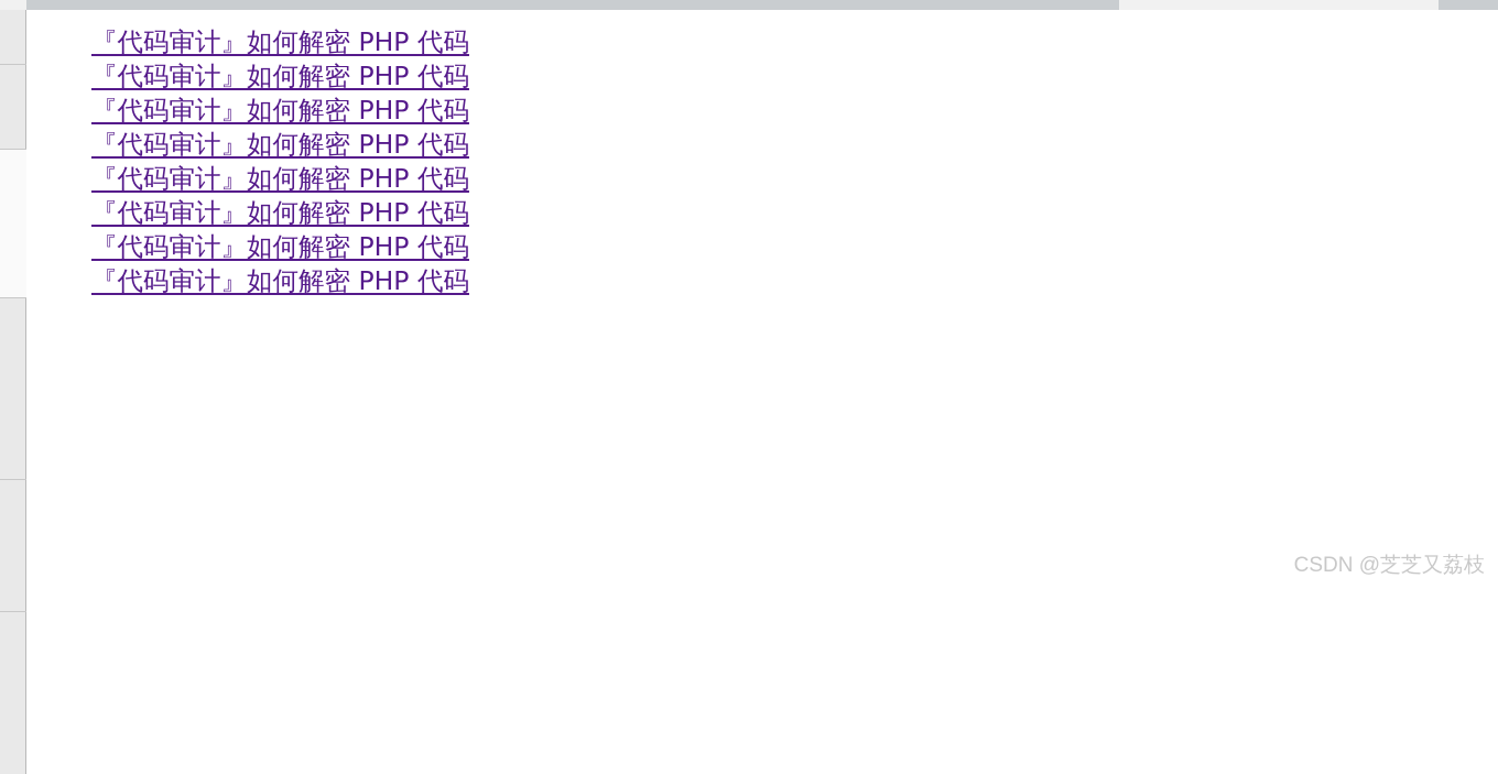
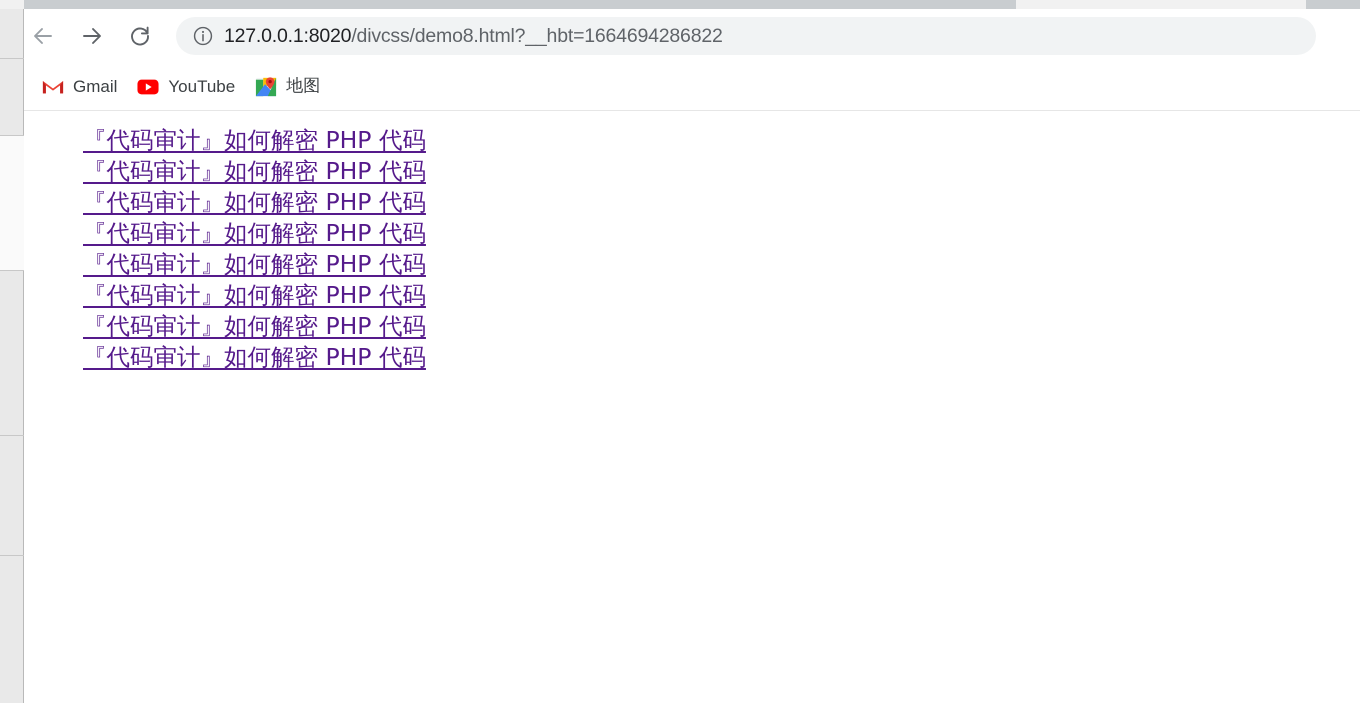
+ 127.0.0.1:8020/divcss/demo8.html?__hbt=1664694286822
+ Gmail
+ YouTube
+ 地图
  『代码审计』如何解密 PHP 代码
  『代码审计』如何解密 PHP 代码
  『代码审计』如何解密 PHP 代码
  『代码审计』如何解密 PHP 代码
  『代码审计』如何解密 PHP 代码
  『代码审计』如何解密 PHP 代码
  『代码审计』如何解密 PHP 代码
  『代码审计』如何解密 PHP 代码
- CSDN @芝芝又荔枝
